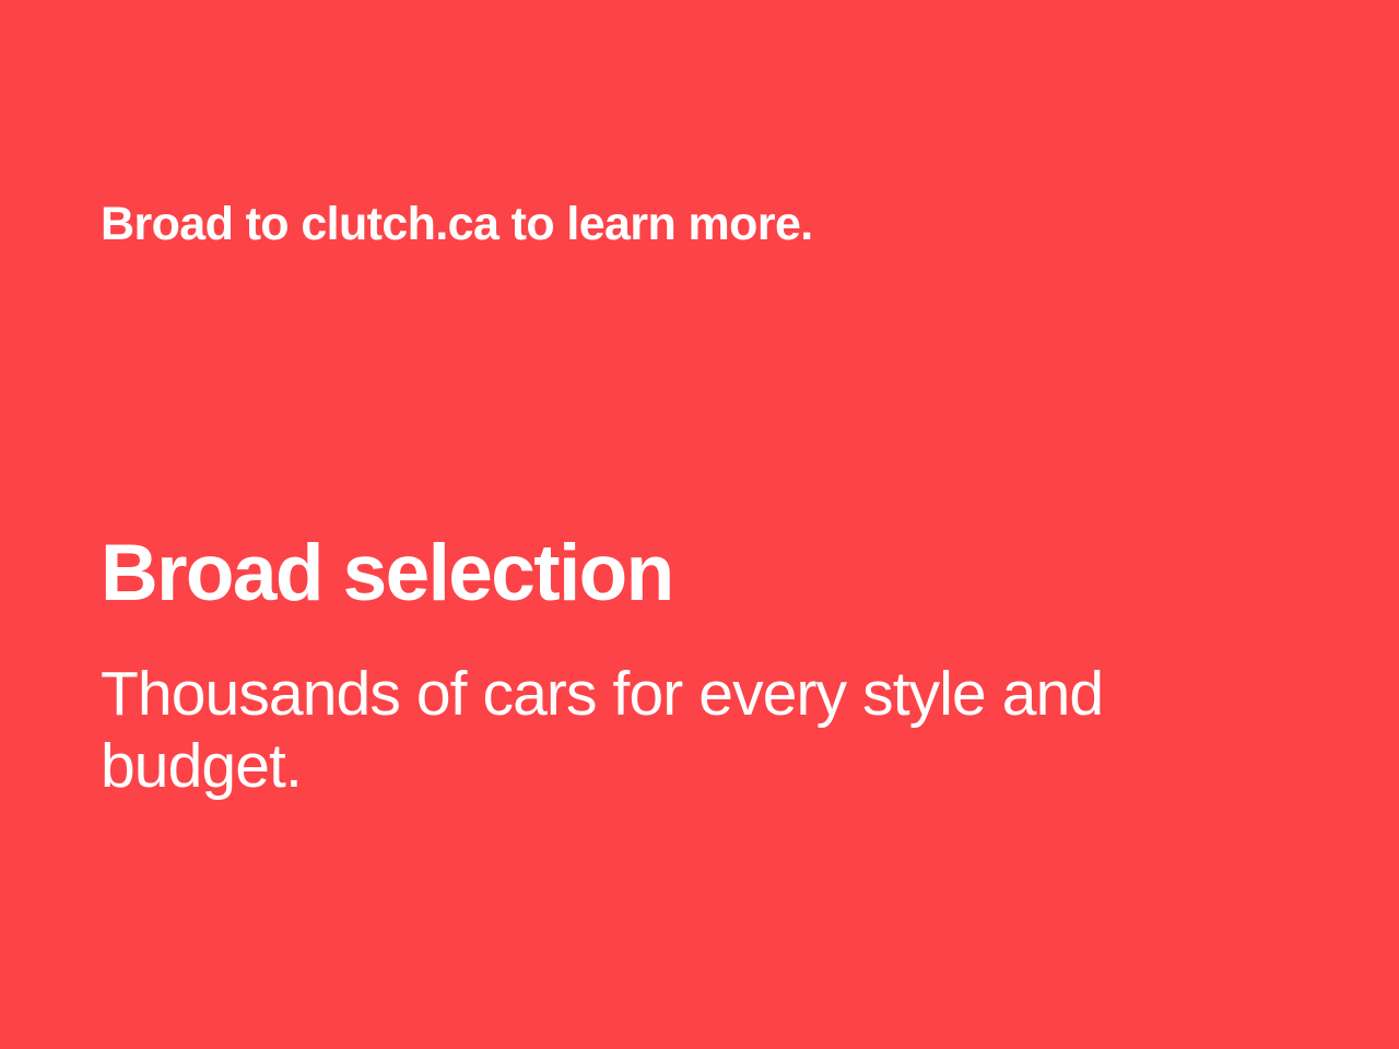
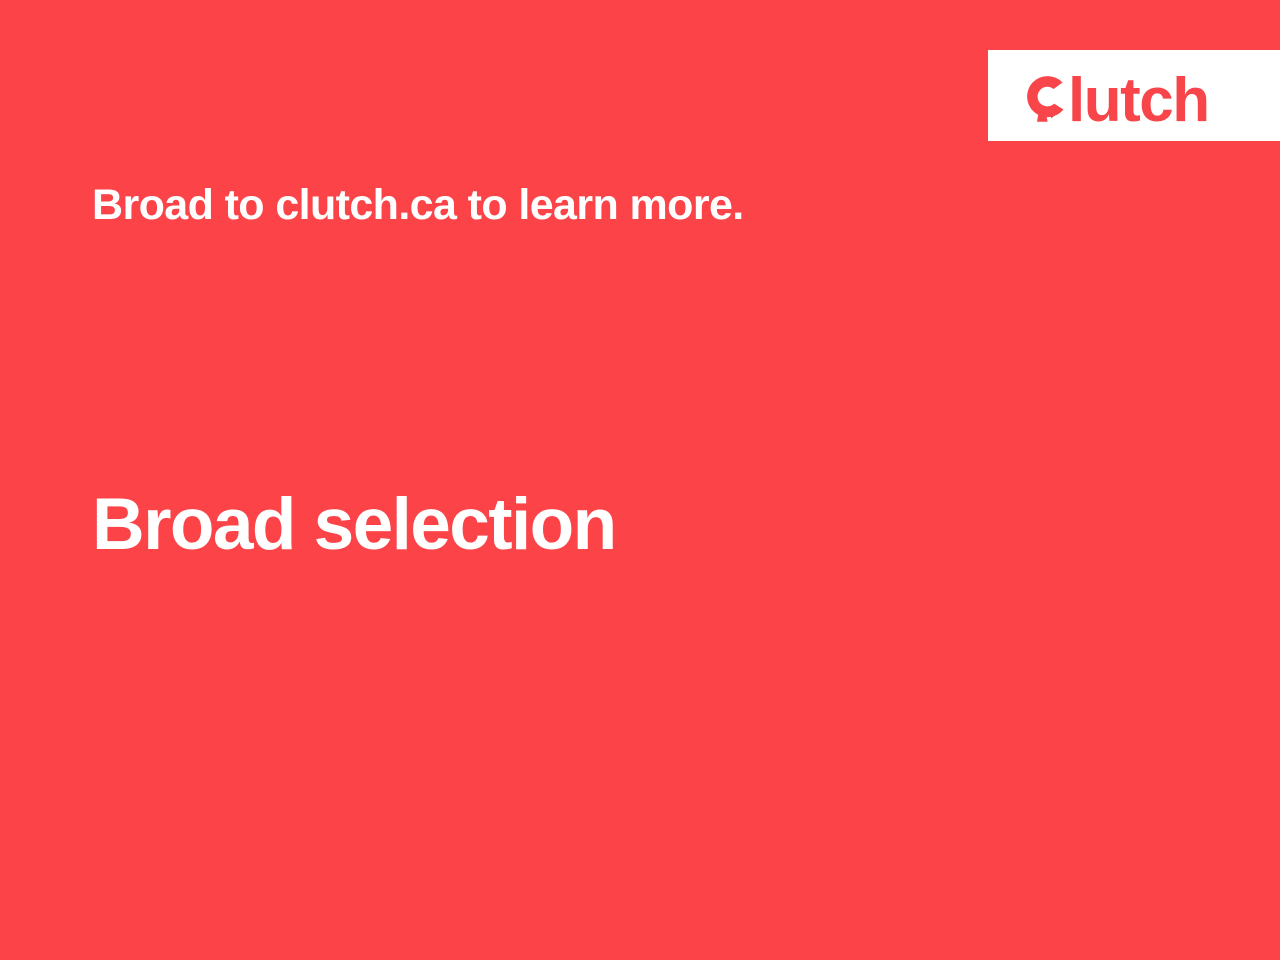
+ lutch
  Broad to clutch.ca to learn more.
  Broad selection
- Thousands of cars for every style and budget.
